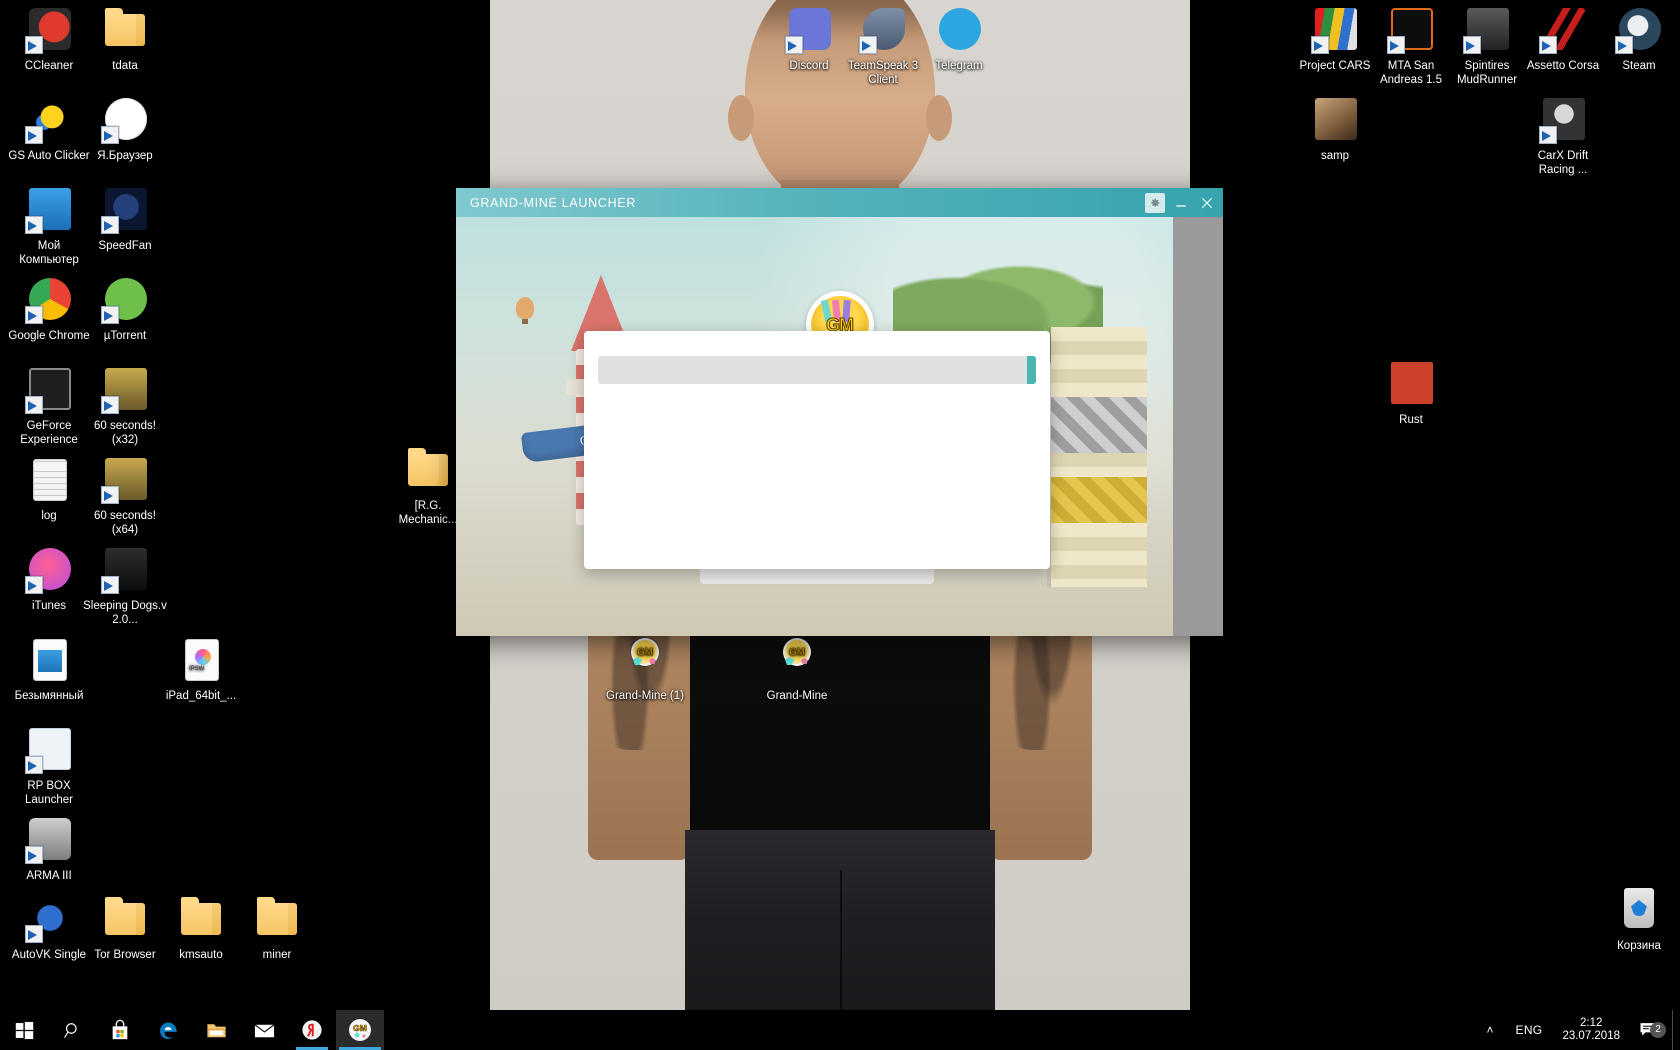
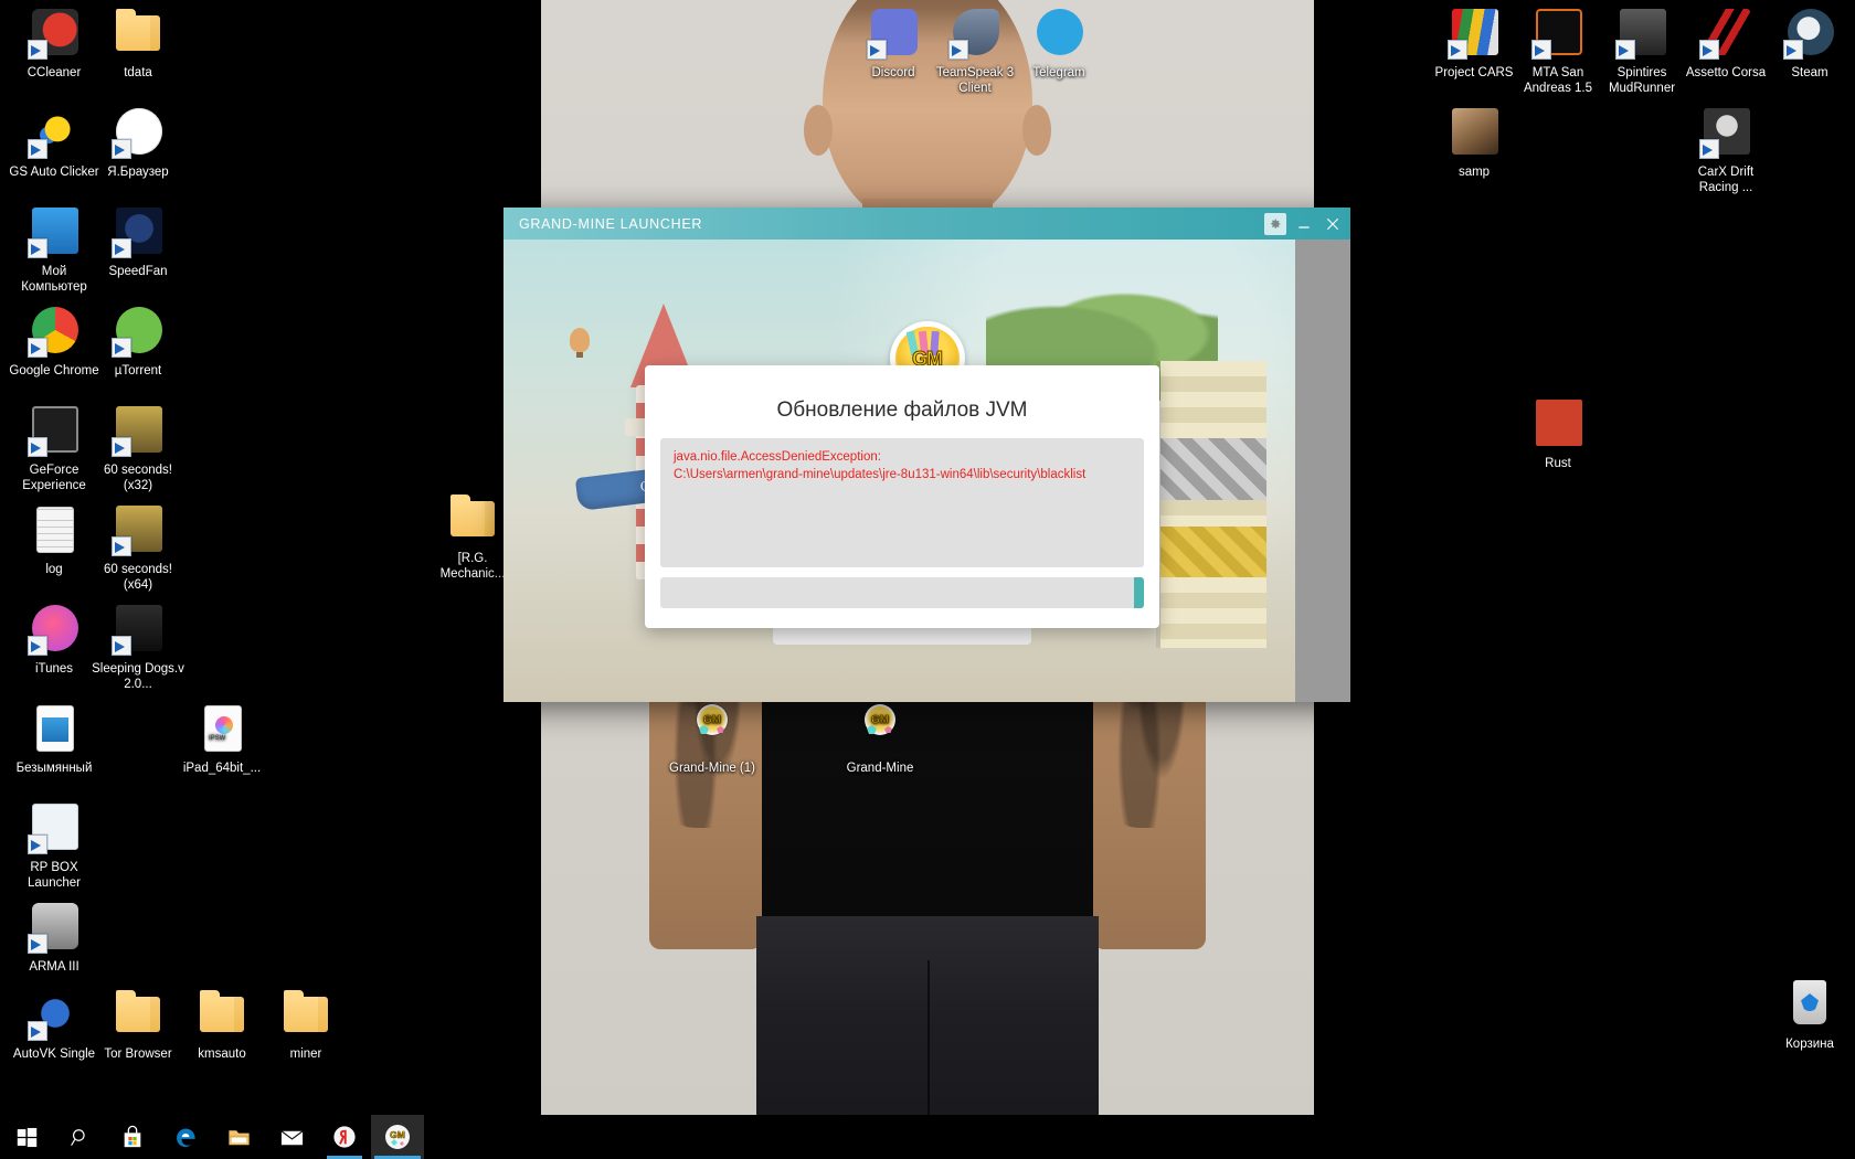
  CCleaner
  tdata
  GS Auto Clicker
  Я.Браузер
  Мой Компьютер
  SpeedFan
  Google Chrome
  µTorrent
  GeForce Experience
  60 seconds! (x32)
  log
  60 seconds! (x64)
  iTunes
  Sleeping Dogs.v 2.0...
  Безымянный
  iPad_64bit_...
  [R.G. Mechanic..
  RP BOX Launcher
  ARMA III
  AutoVK Single
  Tor Browser
  kmsauto
  miner
  Discord
  TeamSpeak 3 Client
  Telegram
  GM
  Grand-Mine (1)
  GM
  Grand-Mine
  Project CARS
  MTA San Andreas 1.5
  Spintires MudRunner
  Assetto Corsa
  Steam
  samp
  CarX Drift Racing ...
  Rust
  Корзина
  GRAND-MINE LAUNCHER
  GM
+ Обновление файлов JVM
+ java.nio.file.AccessDeniedException:
+ C:\Users\armen\grand-mine\updates\jre-8u131-win64\lib\security\blacklist
  GM
- ˄
- ENG
- 2:12
- 23.07.2018
- 2
